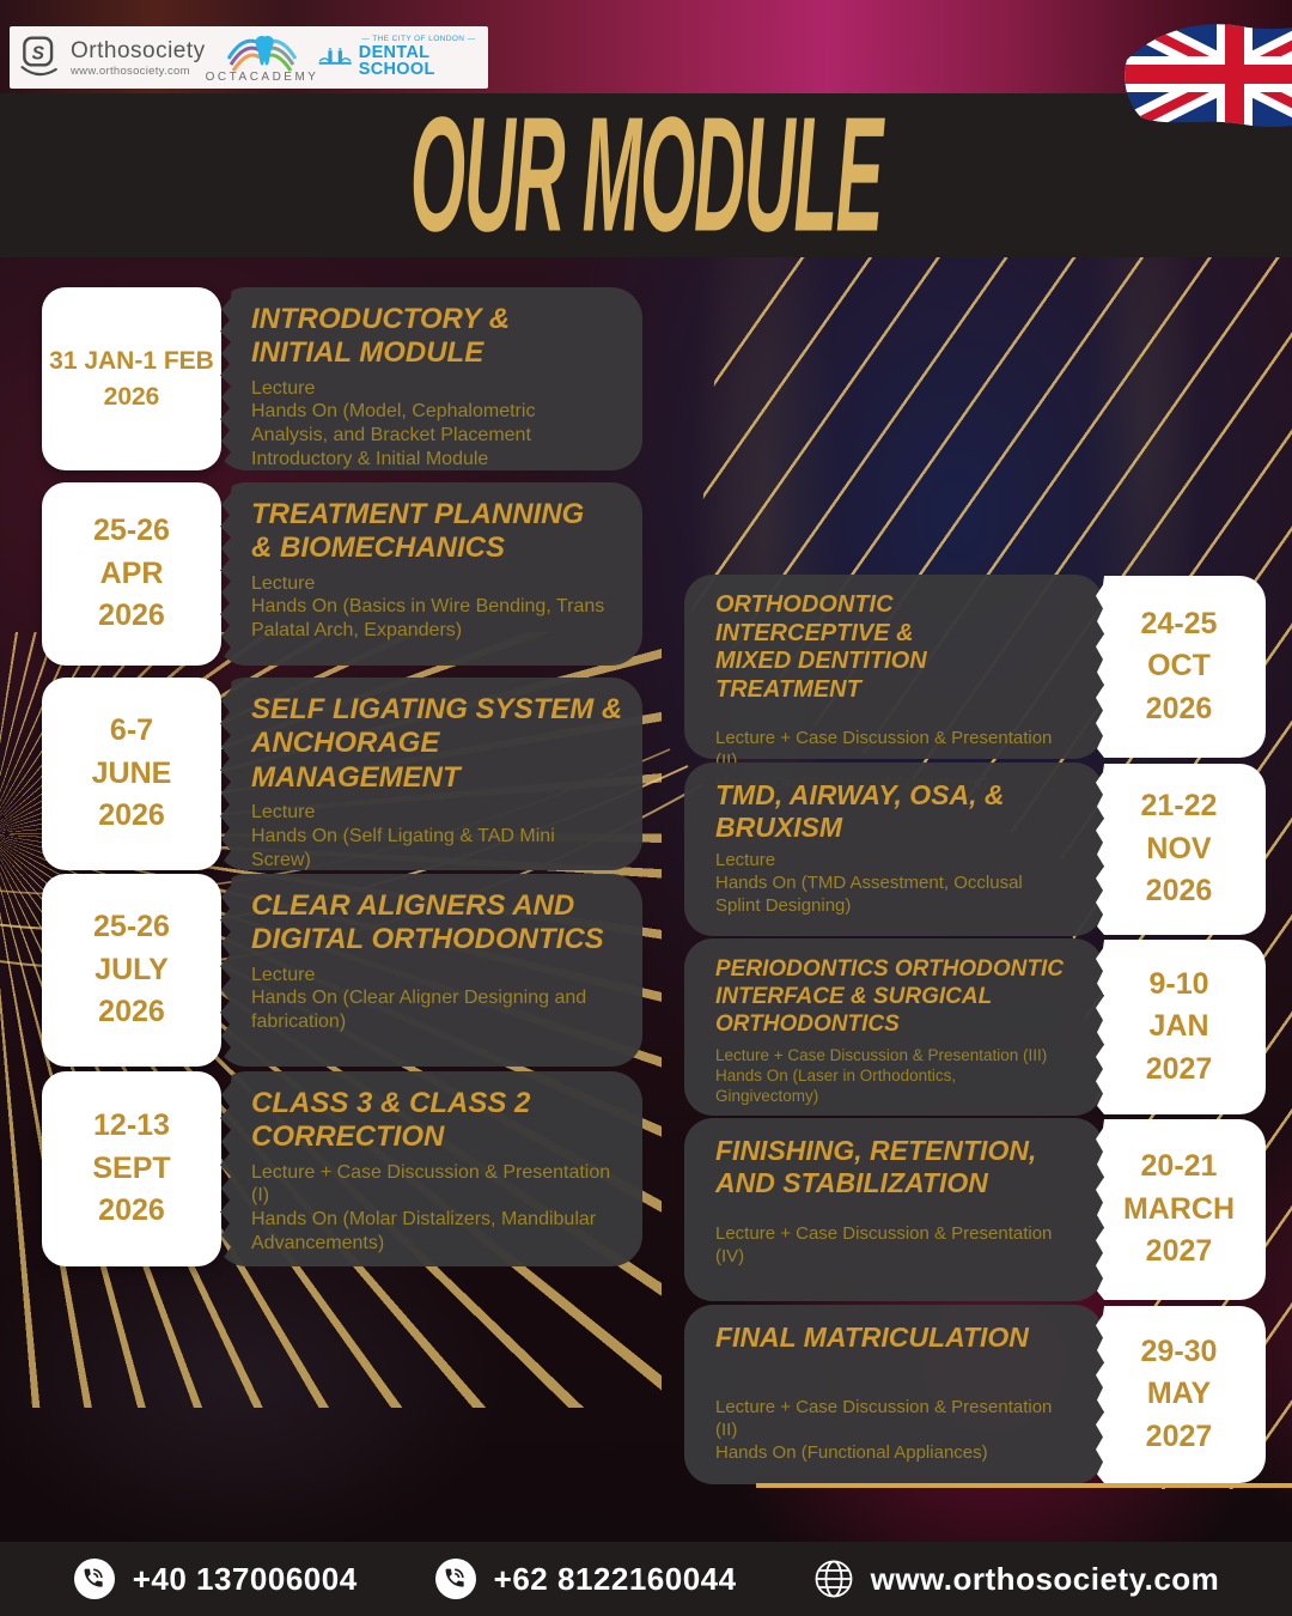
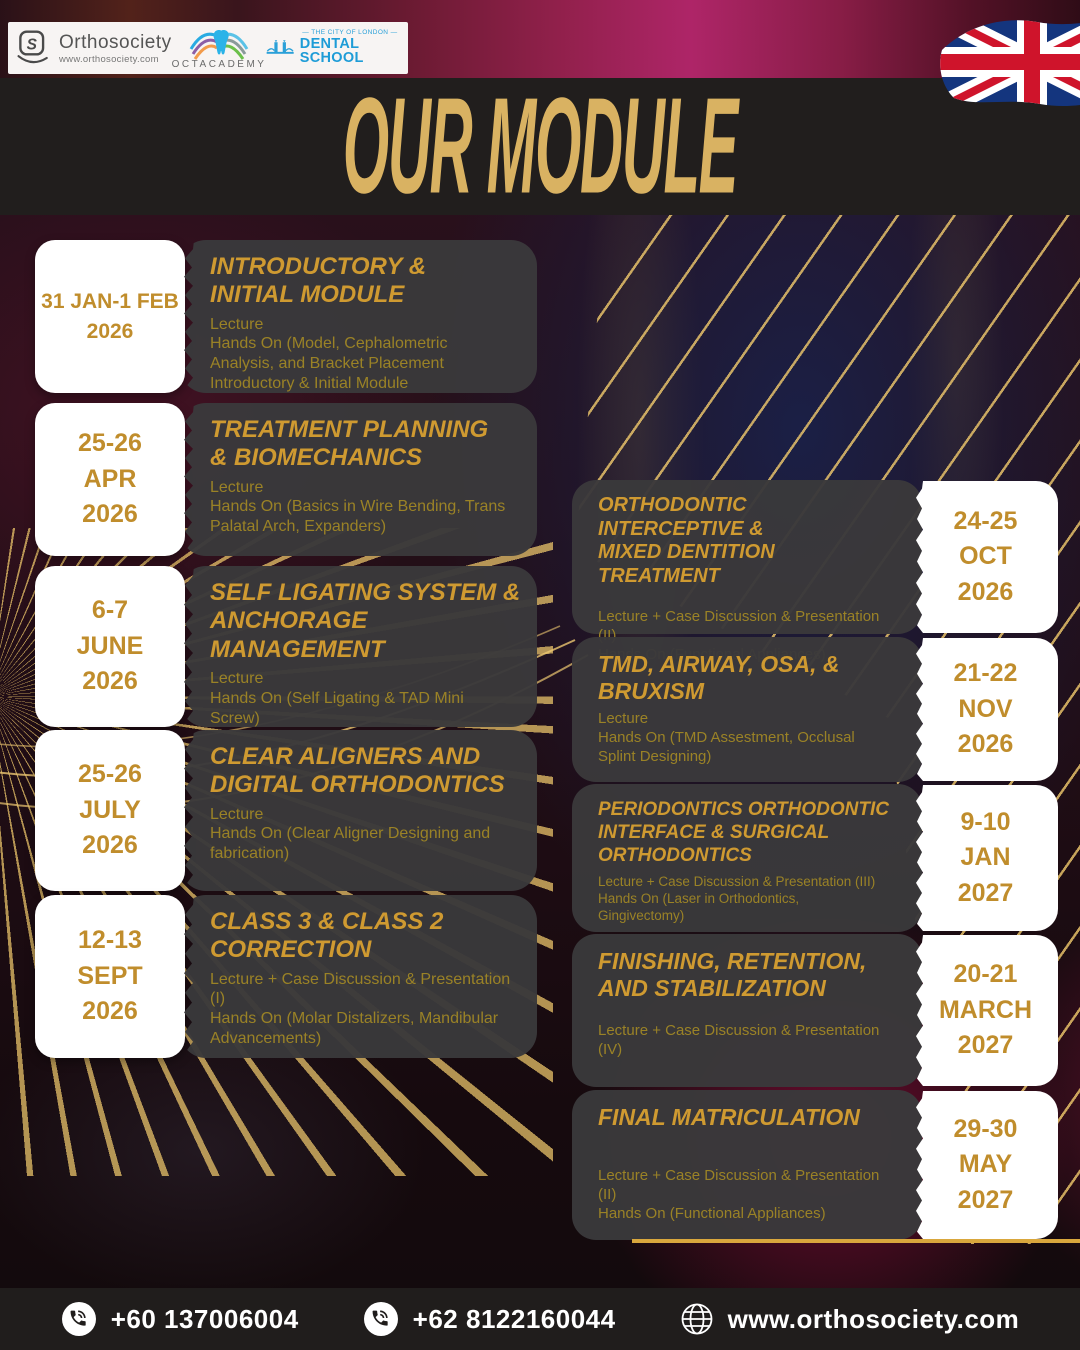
  S
  Orthosociety
  www.orthosociety.com
  OCTACADEMY
  DENTAL SCHOOL
  OUR MODULE
  31 JAN-1 FEB
  2026
  INTRODUCTORY &
  INITIAL MODULE
  Lecture
  Hands On (Model, Cephalometric
  Analysis, and Bracket Placement
  Introductory & Initial Module
  25-26
  APR
  2026
  TREATMENT PLANNING
  & BIOMECHANICS
  Lecture
  Hands On (Basics in Wire Bending, Trans
  Palatal Arch, Expanders)
  6-7
  JUNE
  2026
  SELF LIGATING SYSTEM &
  ANCHORAGE MANAGEMENT
  Lecture
  Hands On (Self Ligating & TAD Mini
  Screw)
  25-26
  JULY
  2026
  CLEAR ALIGNERS AND
  DIGITAL ORTHODONTICS
  Lecture
  Hands On (Clear Aligner Designing and
  fabrication)
  12-13
  SEPT
  2026
  CLASS 3 & CLASS 2
  CORRECTION
  Lecture + Case Discussion & Presentation
  (I)
  Hands On (Molar Distalizers, Mandibular
  Advancements)
  ORTHODONTIC INTERCEPTIVE &
  MIXED DENTITION TREATMENT
  Lecture + Case Discussion & Presentation
  (II)
  24-25
  OCT
  2026
  TMD, AIRWAY, OSA, &
  BRUXISM
  Lecture
  Hands On (TMD Assestment, Occlusal
  Splint Designing)
  21-22
  NOV
  2026
  PERIODONTICS ORTHODONTIC
  INTERFACE & SURGICAL
  ORTHODONTICS
  Lecture + Case Discussion & Presentation (III)
  Hands On (Laser in Orthodontics,
  Gingivectomy)
  9-10
  JAN
  2027
  FINISHING, RETENTION,
  AND STABILIZATION
  Lecture + Case Discussion & Presentation
  (IV)
  20-21
  MARCH
  2027
  FINAL MATRICULATION
  Lecture + Case Discussion & Presentation
  (II)
  Hands On (Functional Appliances)
  29-30
  MAY
  2027
- +40 137006004
+ +60 137006004
  +62 8122160044
  www.orthosociety.com
